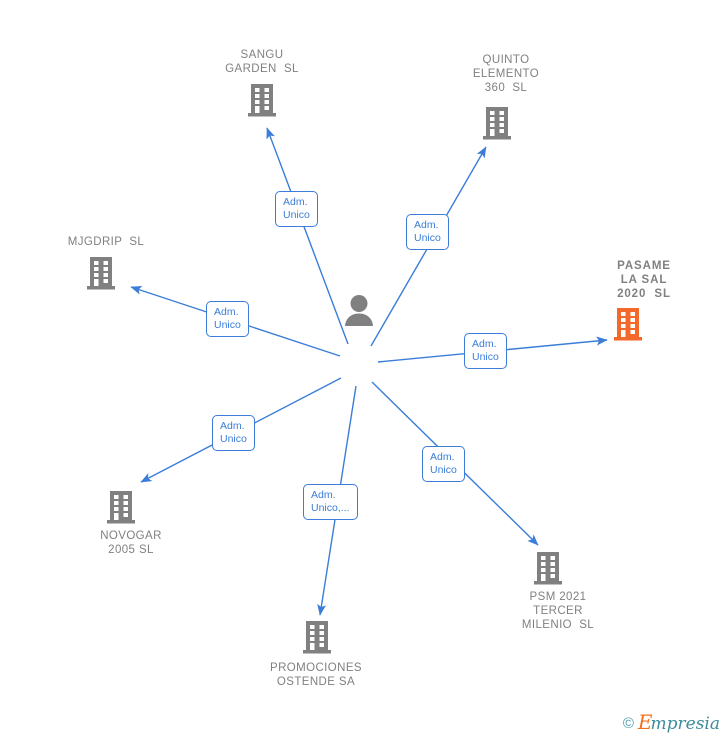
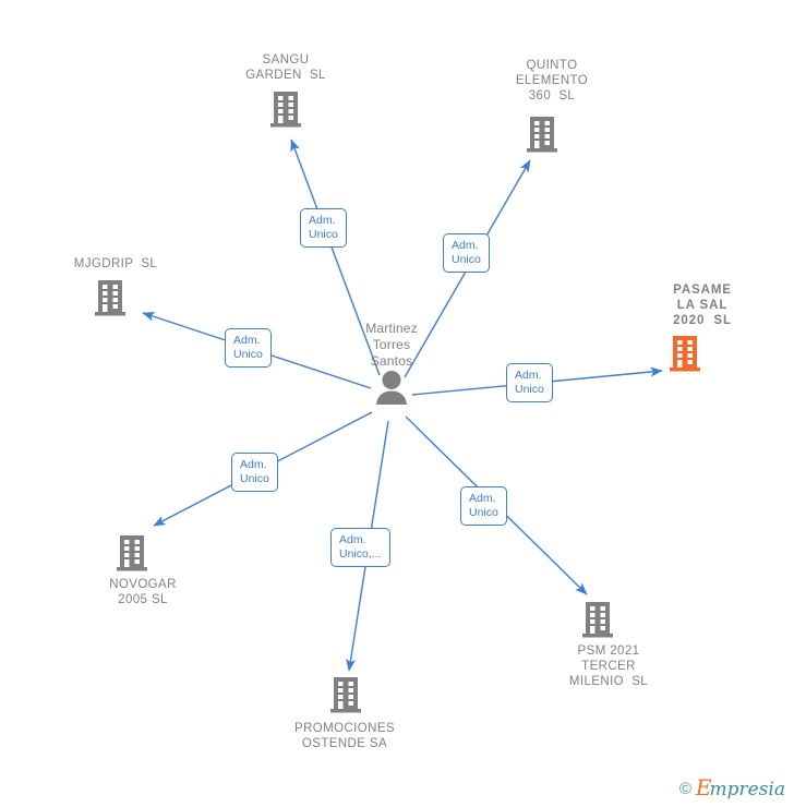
  SANGU
  GARDEN SL
  QUINTO
  ELEMENTO
  360 SL
  MJGDRIP SL
  PASAME
  LA SAL
  2020 SL
  NOVOGAR
  2005 SL
  PROMOCIONES
  OSTENDE SA
  PSM 2021
  TERCER
  MILENIO SL
+ Martinez
+ Torres
+ Santos
  Adm.
  Unico
  Adm.
  Unico
  Adm.
  Unico
  Adm.
  Unico
  Adm.
  Unico
  Adm.
  Unico,...
  Adm.
  Unico
  ©
  Empresia
